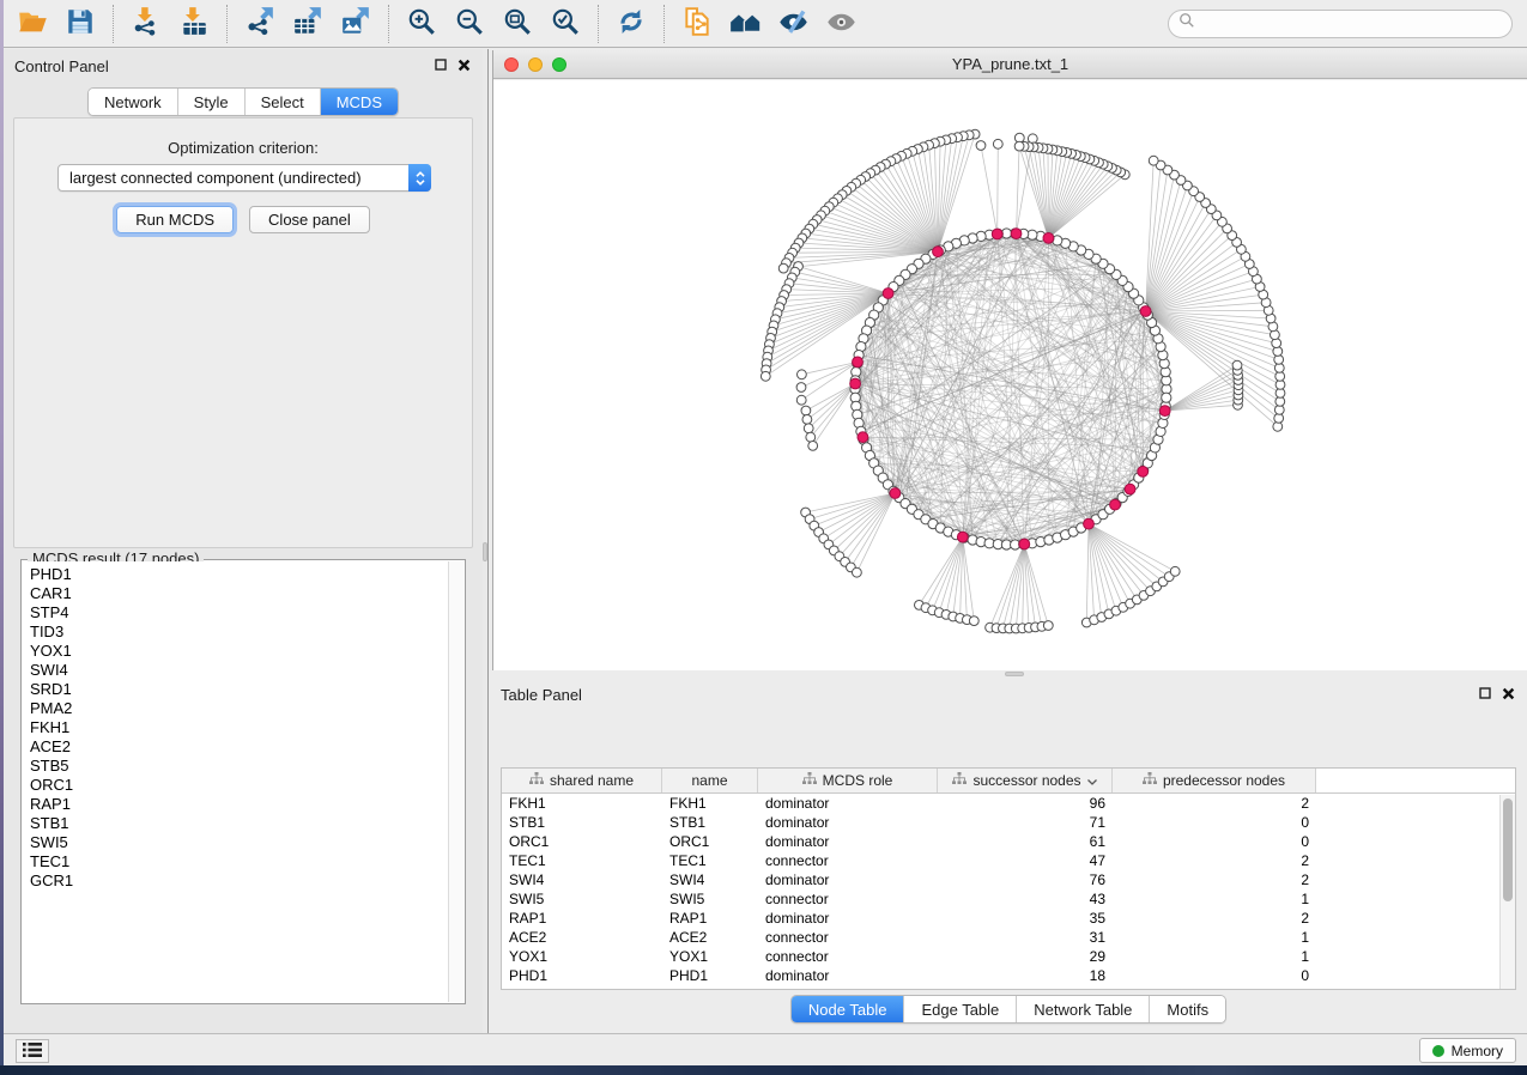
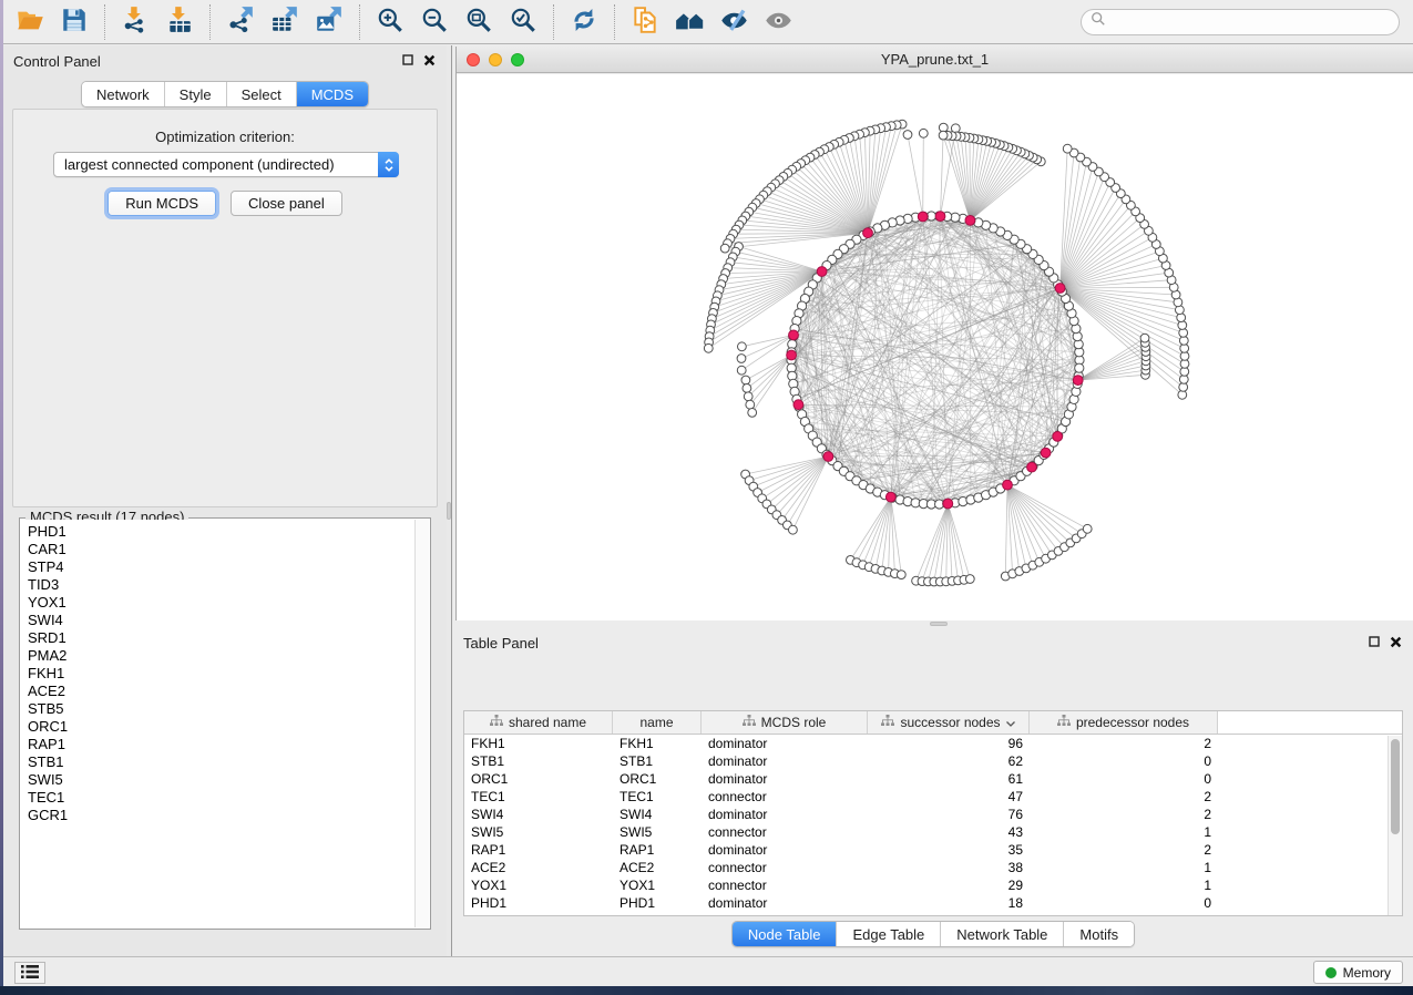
  Control Panel
  Network
  Style
  Select
  MCDS
  Optimization criterion:
  largest connected component (undirected)
  Run MCDS
  Close panel
  MCDS result (17 nodes)
  PHD1
  CAR1
  STP4
  TID3
  YOX1
  SWI4
  SRD1
  PMA2
  FKH1
  ACE2
  STB5
  ORC1
  RAP1
  STB1
  SWI5
  TEC1
  GCR1
  YPA_prune.txt_1
  Table Panel
  shared name
  name
  MCDS role
  successor nodes
  predecessor nodes
  FKH1
  FKH1
  dominator
  96
  2
  STB1
  STB1
  dominator
- 71
+ 62
  0
  ORC1
  ORC1
  dominator
  61
  0
  TEC1
  TEC1
  connector
  47
  2
  SWI4
  SWI4
  dominator
  76
  2
  SWI5
  SWI5
  connector
  43
  1
  RAP1
  RAP1
  dominator
  35
  2
  ACE2
  ACE2
  connector
- 31
+ 38
  1
  YOX1
  YOX1
  connector
  29
  1
  PHD1
  PHD1
  dominator
  18
  0
  Node Table
  Edge Table
  Network Table
  Motifs
  Memory
